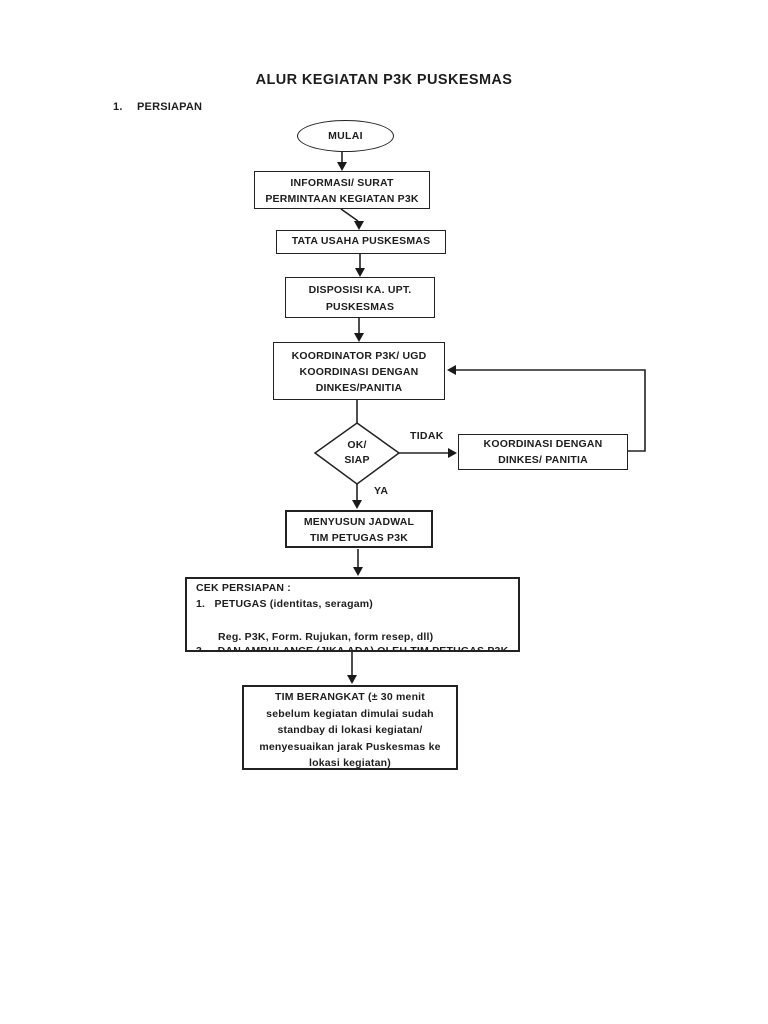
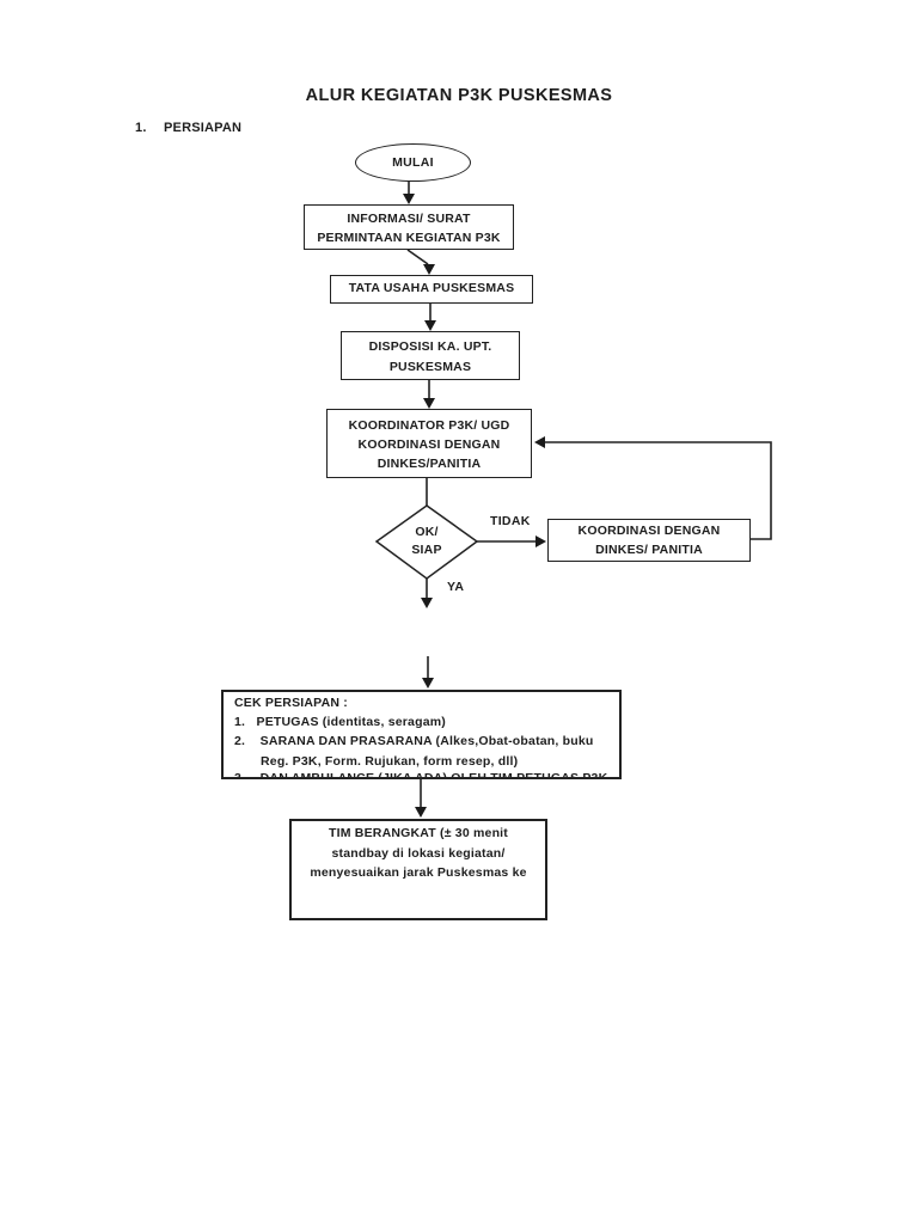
  ALUR KEGIATAN P3K PUSKESMAS
  1. PERSIAPAN
  MULAI
  INFORMASI/ SURAT
  PERMINTAAN KEGIATAN P3K
  TATA USAHA PUSKESMAS
  DISPOSISI KA. UPT.
  PUSKESMAS
  KOORDINATOR P3K/ UGD
  KOORDINASI DENGAN
  DINKES/PANITIA
  OK/
  SIAP
  TIDAK
  YA
  KOORDINASI DENGAN
  DINKES/ PANITIA
- MENYUSUN JADWAL
- TIM PETUGAS P3K
  CEK PERSIAPAN :
  1. PETUGAS (identitas, seragam)
+ 2. SARANA DAN PRASARANA (Alkes,Obat-obatan, buku
  Reg. P3K, Form. Rujukan, form resep, dll)
  TIM BERANGKAT (± 30 menit
- sebelum kegiatan dimulai sudah
  standbay di lokasi kegiatan/
  menyesuaikan jarak Puskesmas ke
- lokasi kegiatan)
